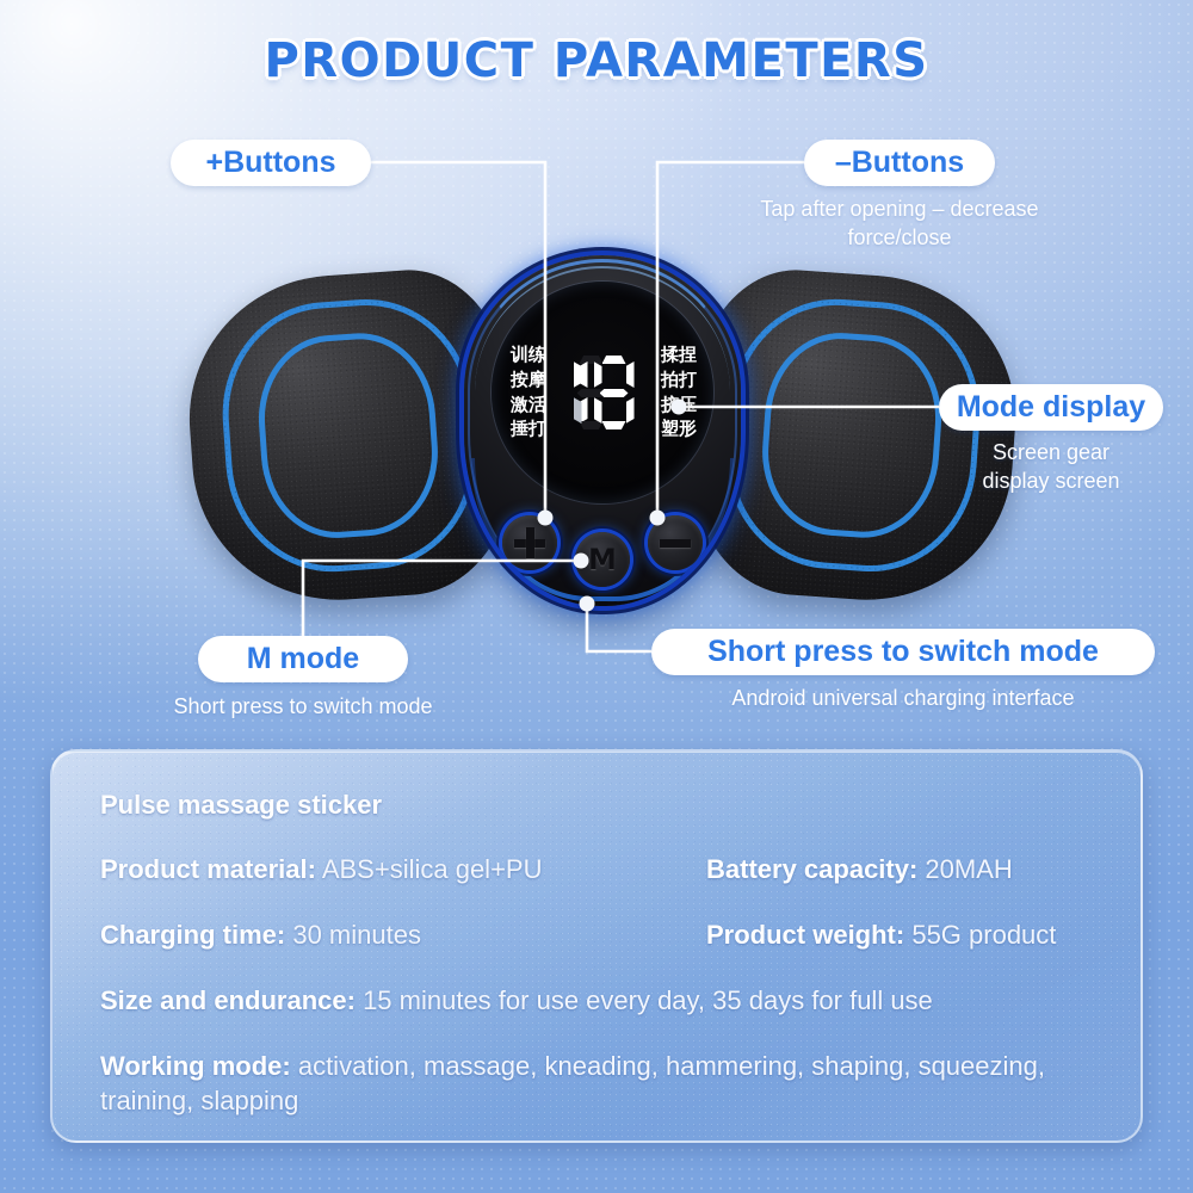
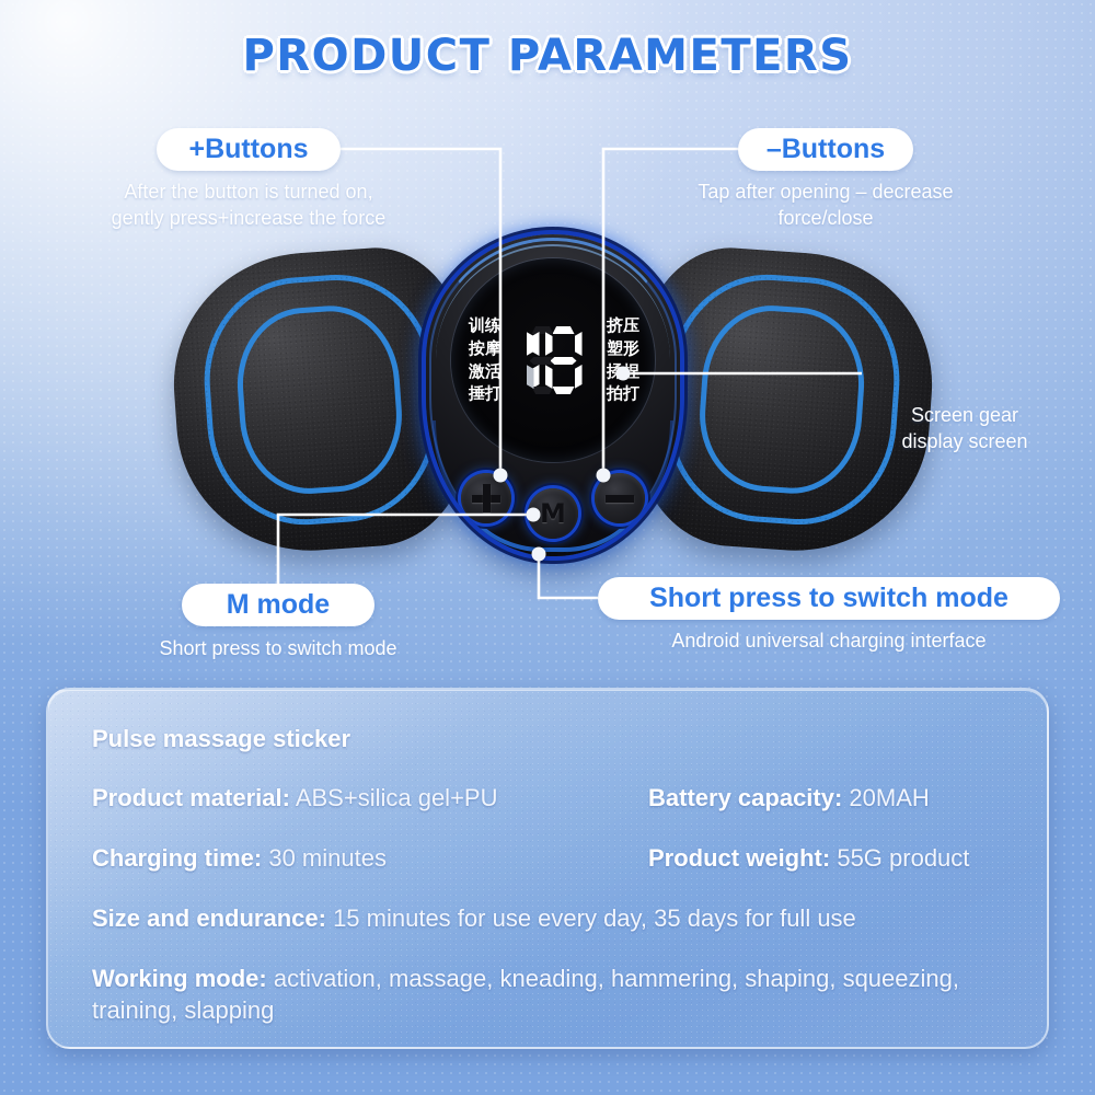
  PRODUCT PARAMETERS
  +Buttons
+ After the button is turned on,
+ gently press+increase the force
  –Buttons
  Tap after opening – decrease
  force/close
- Mode display
  Screen gear
  display screen
  M mode
  Short press to switch mode
  Short press to switch mode
  Android universal charging interface
  训练
  按摩
  激活
  捶打
- 揉捏
+ 挤压
- 拍打
+ 塑形
- 挤压
+ 揉捏
- 塑形
+ 拍打
  M
  Pulse massage sticker
  Product material: ABS+silica gel+PU
  Battery capacity: 20MAH
  Charging time: 30 minutes
  Product weight: 55G product
  Size and endurance: 15 minutes for use every day, 35 days for full use
  Working mode: activation, massage, kneading, hammering, shaping, squeezing, training, slapping
